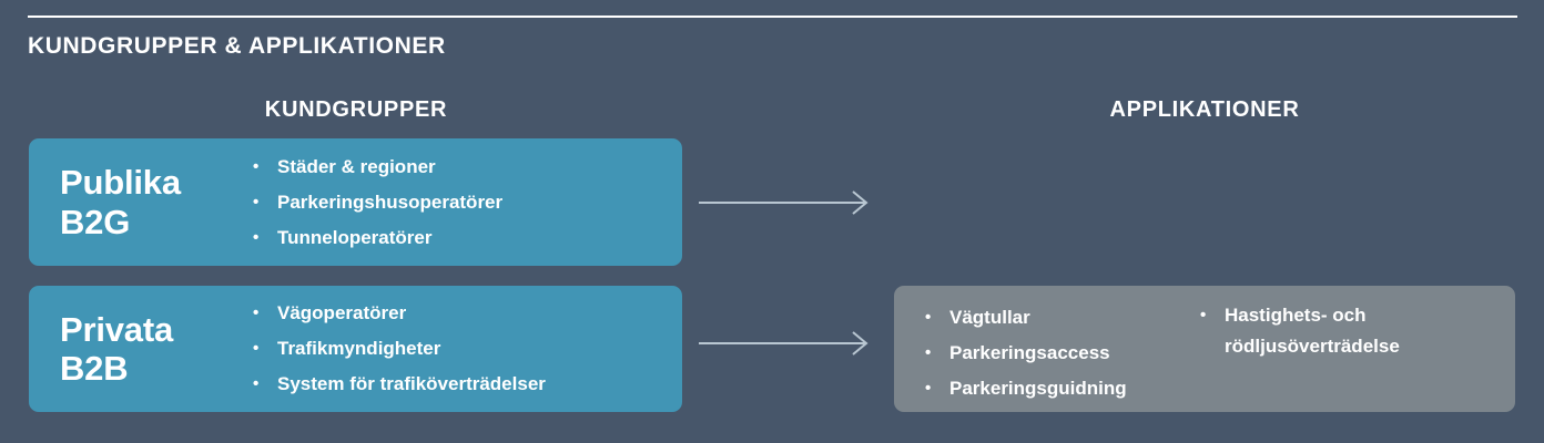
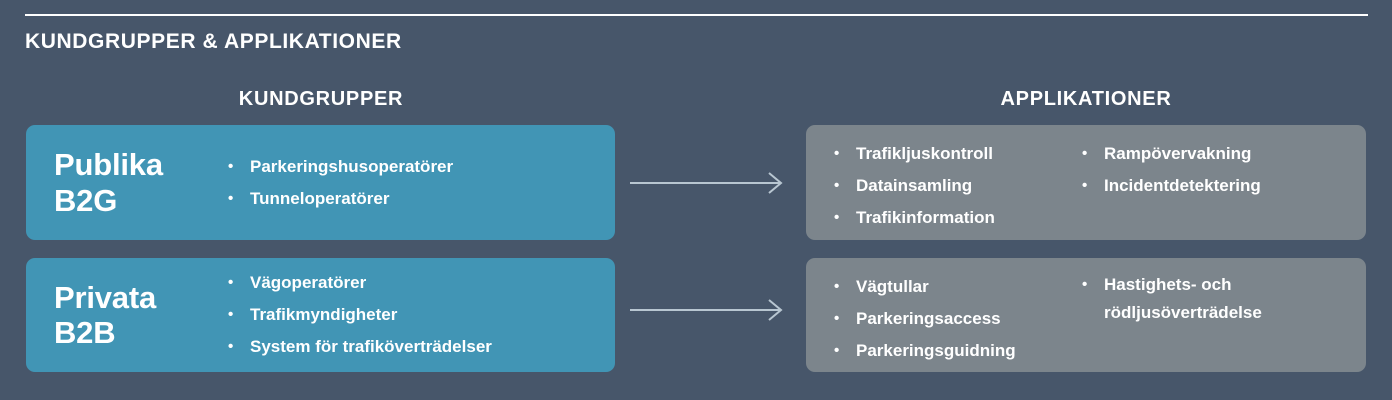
  KUNDGRUPPER & APPLIKATIONER
  KUNDGRUPPER
  APPLIKATIONER
  Publika
  B2G
- Städer & regioner
  Parkeringshusoperatörer
  Tunneloperatörer
+ Trafikljuskontroll
+ Datainsamling
+ Trafikinformation
+ Rampövervakning
+ Incidentdetektering
  Privata
  B2B
  Vägoperatörer
  Trafikmyndigheter
  System för trafiköverträdelser
  Vägtullar
  Parkeringsaccess
  Parkeringsguidning
  Hastighets- och rödljusöverträdelse
